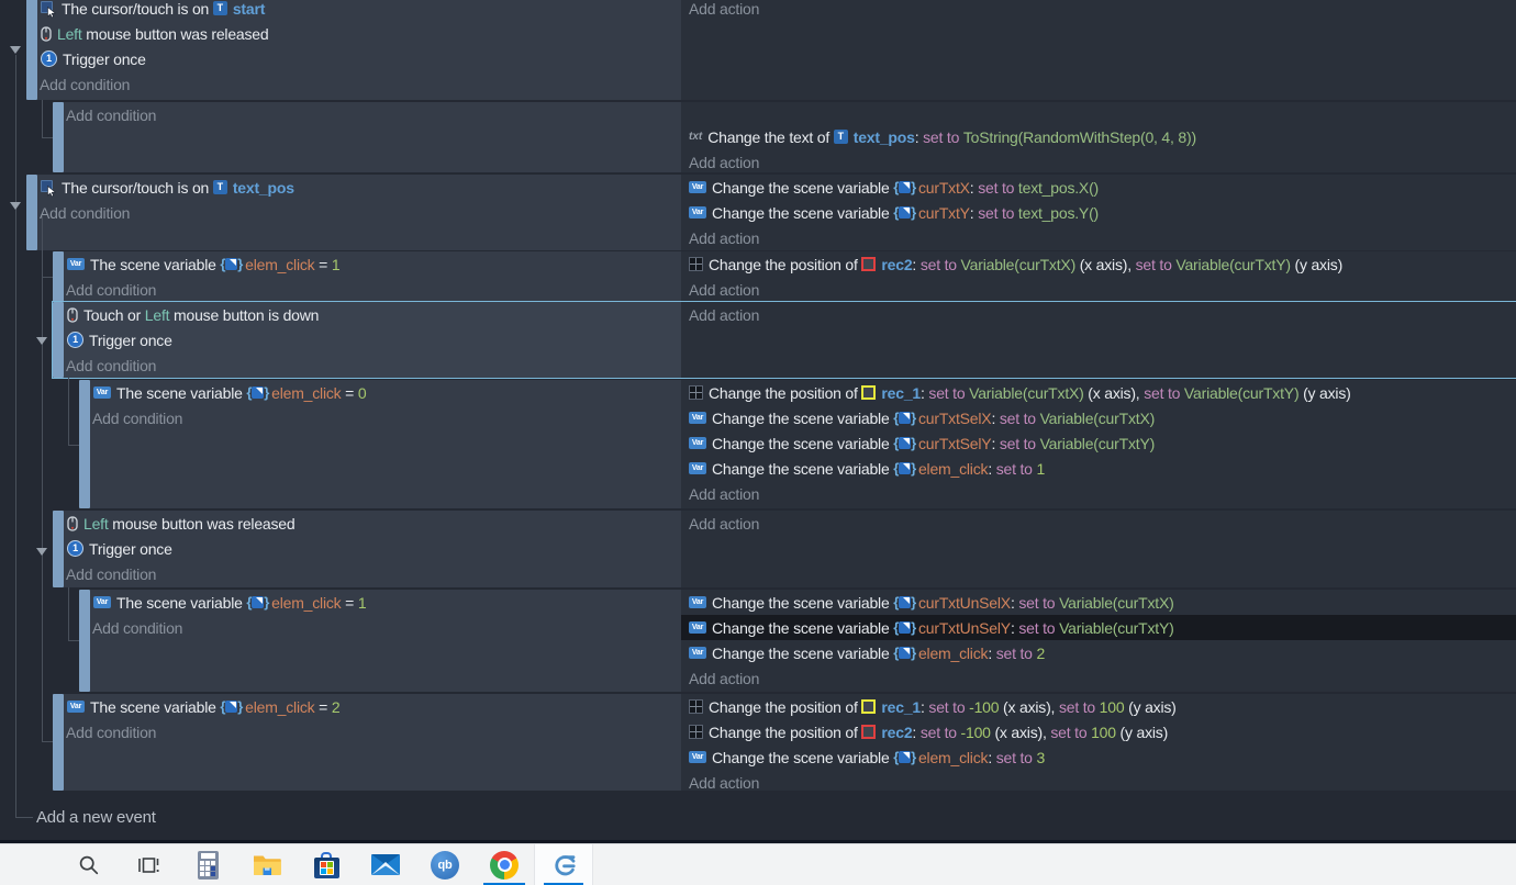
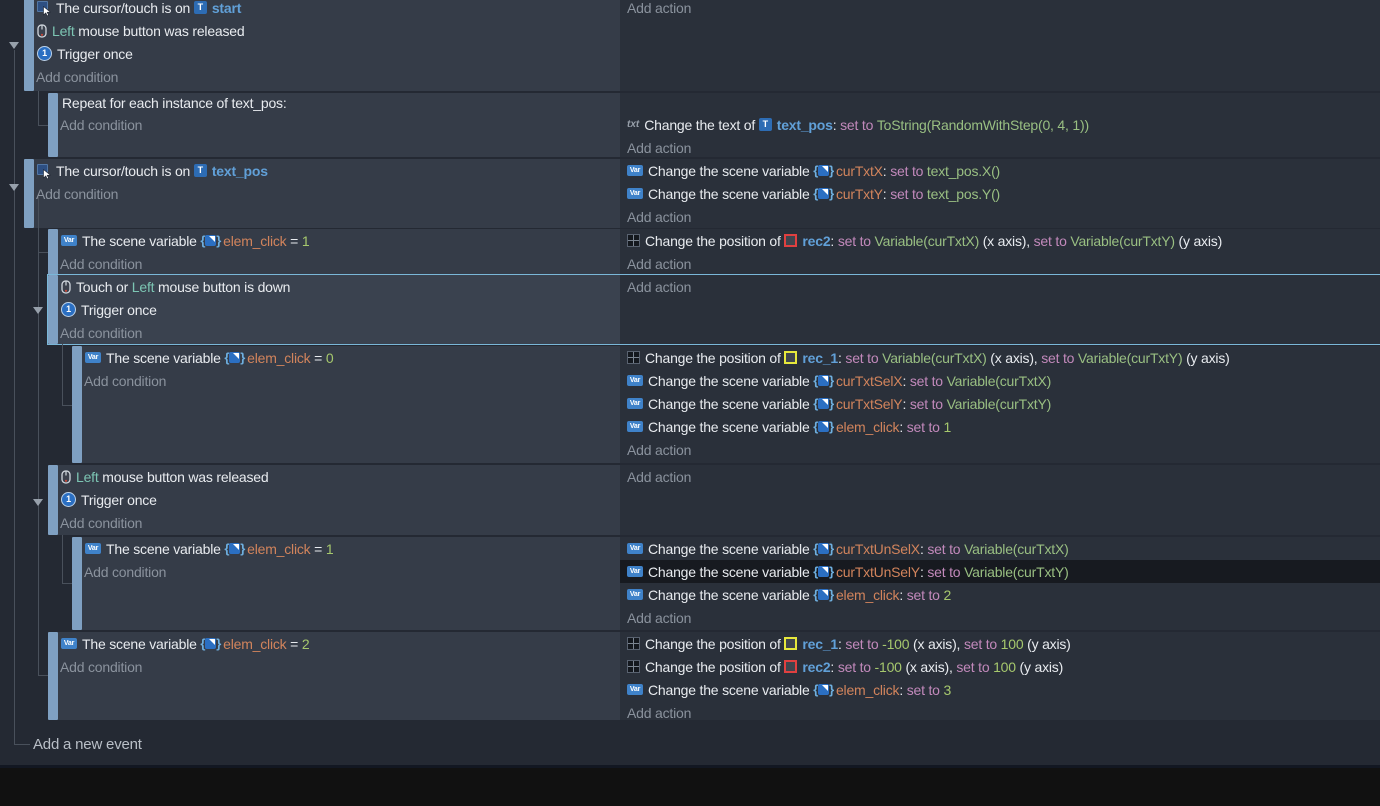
  Add a new event
  The cursor/touch is on
  T
  start
  Left
  mouse button was released
  1
  Trigger once
  Add condition
  Add action
+ Repeat for each instance of text_pos:
  Add condition
  txt
  Change the text of
  T
  text_pos
  :
  set to
- ToString(RandomWithStep(0, 4, 8))
+ ToString(RandomWithStep(0, 4, 1))
  Add action
  The cursor/touch is on
  T
  text_pos
  Add condition
  Change the scene variable
  {
  }
  curTxtX
  :
  set to
  text_pos.X()
  Change the scene variable
  {
  }
  curTxtY
  :
  set to
  text_pos.Y()
  Add action
  The scene variable
  {
  }
  elem_click
  =
  1
  Add condition
  Change the position of
  rec2
  :
  set to
  Variable(curTxtX)
  (x axis),
  set to
  Variable(curTxtY)
  (y axis)
  Add action
  Touch or
  Left
  mouse button is down
  1
  Trigger once
  Add condition
  Add action
  The scene variable
  {
  }
  elem_click
  =
  0
  Add condition
  Change the position of
  rec_1
  :
  set to
  Variable(curTxtX)
  (x axis),
  set to
  Variable(curTxtY)
  (y axis)
  Change the scene variable
  {
  }
  curTxtSelX
  :
  set to
  Variable(curTxtX)
  Change the scene variable
  {
  }
  curTxtSelY
  :
  set to
  Variable(curTxtY)
  Change the scene variable
  {
  }
  elem_click
  :
  set to
  1
  Add action
  Left
  mouse button was released
  1
  Trigger once
  Add condition
  Add action
  The scene variable
  {
  }
  elem_click
  =
  1
  Add condition
  Change the scene variable
  {
  }
  curTxtUnSelX
  :
  set to
  Variable(curTxtX)
  Change the scene variable
  {
  }
  curTxtUnSelY
  :
  set to
  Variable(curTxtY)
  Change the scene variable
  {
  }
  elem_click
  :
  set to
  2
  Add action
  The scene variable
  {
  }
  elem_click
  =
  2
  Add condition
  Change the position of
  rec_1
  :
  set to
  -100
  (x axis),
  set to
  100
  (y axis)
  Change the position of
  rec2
  :
  set to
  -100
  (x axis),
  set to
  100
  (y axis)
  Change the scene variable
  {
  }
  elem_click
  :
  set to
  3
  Add action
- qb
